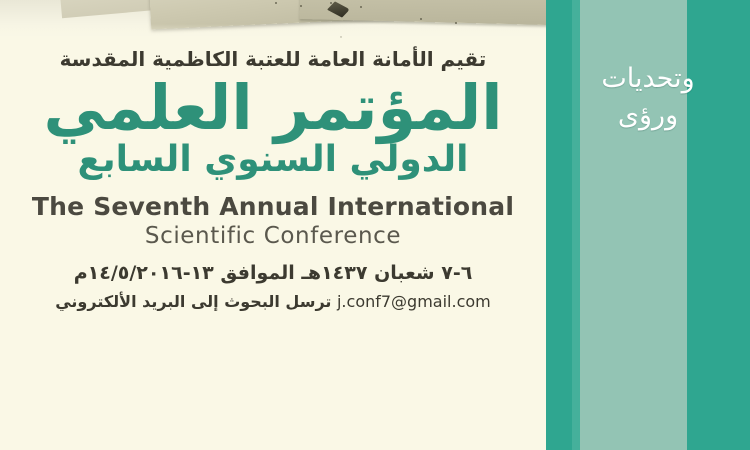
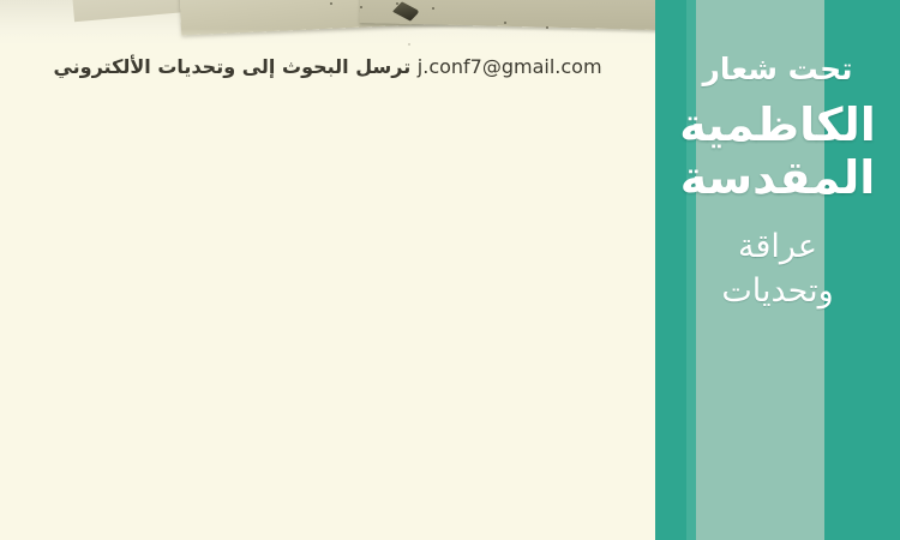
- تقيم الأمانة العامة للعتبة الكاظمية المقدسة
- المؤتمر العلمي
- الدولي السنوي السابع
- The Seventh Annual International
- Scientific Conference
- ٦-٧ شعبان ١٤٣٧هـ الموافق ١٣-١٤/٥/٢٠١٦م
- j.conf7@gmail.com ترسل البحوث إلى البريد الألكتروني
+ j.conf7@gmail.com ترسل البحوث إلى وتحديات الألكتروني
+ تحت شعار
+ الكاظمية
+ المقدسة
+ عراقة
  وتحديات
- ورؤى
